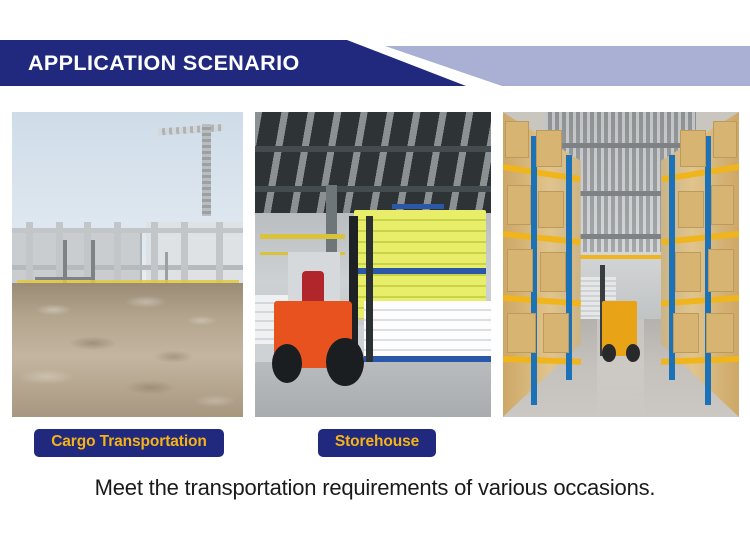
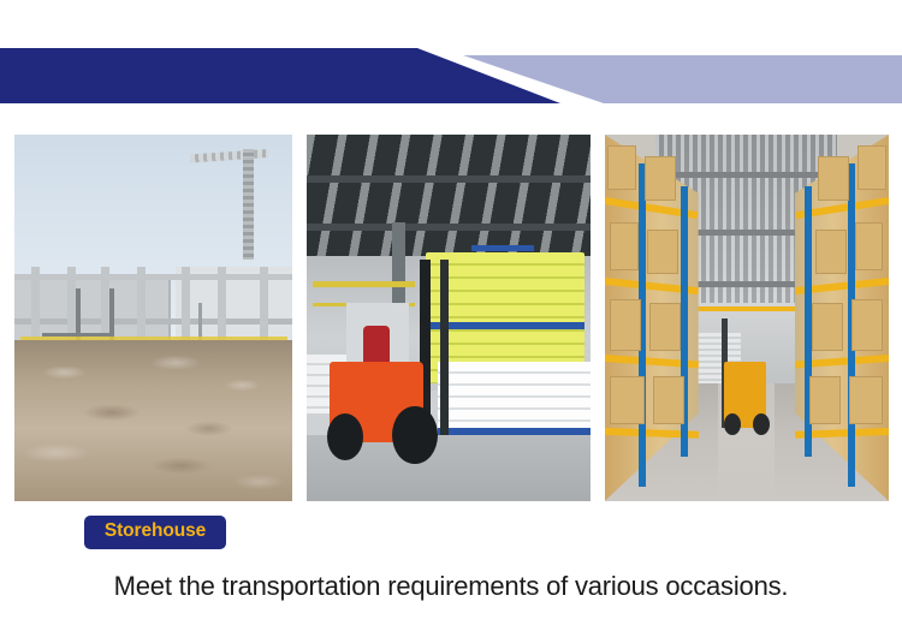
- APPLICATION SCENARIO
- Cargo Transportation
  Storehouse
  Meet the transportation requirements of various occasions.
